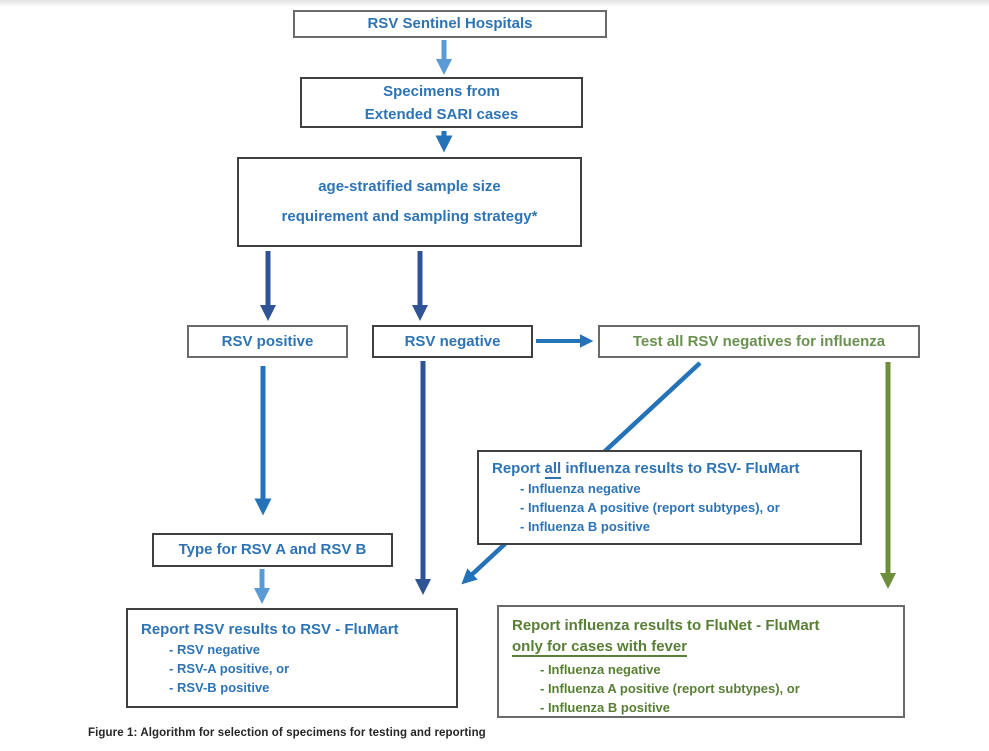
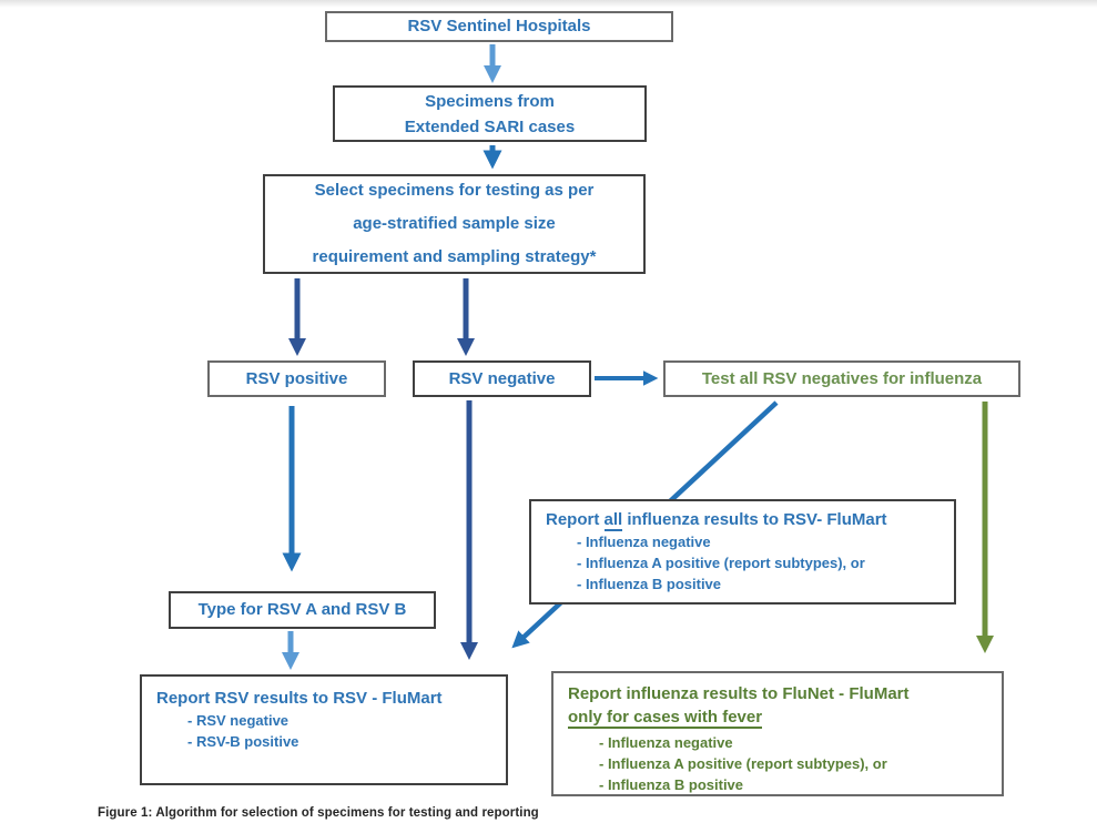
  RSV Sentinel Hospitals
  Specimens from
  Extended SARI cases
+ Select specimens for testing as per
  age-stratified sample size
  requirement and sampling strategy*
  RSV positive
  RSV negative
  Test all RSV negatives for influenza
  Report all influenza results to RSV- FluMart
  - Influenza negative
  - Influenza A positive (report subtypes), or
  - Influenza B positive
  Type for RSV A and RSV B
  Report RSV results to RSV - FluMart
  - RSV negative
- - RSV-A positive, or
  - RSV-B positive
  Report influenza results to FluNet - FluMart
  only for cases with fever
  - Influenza negative
  - Influenza A positive (report subtypes), or
  - Influenza B positive
  Figure 1: Algorithm for selection of specimens for testing and reporting
